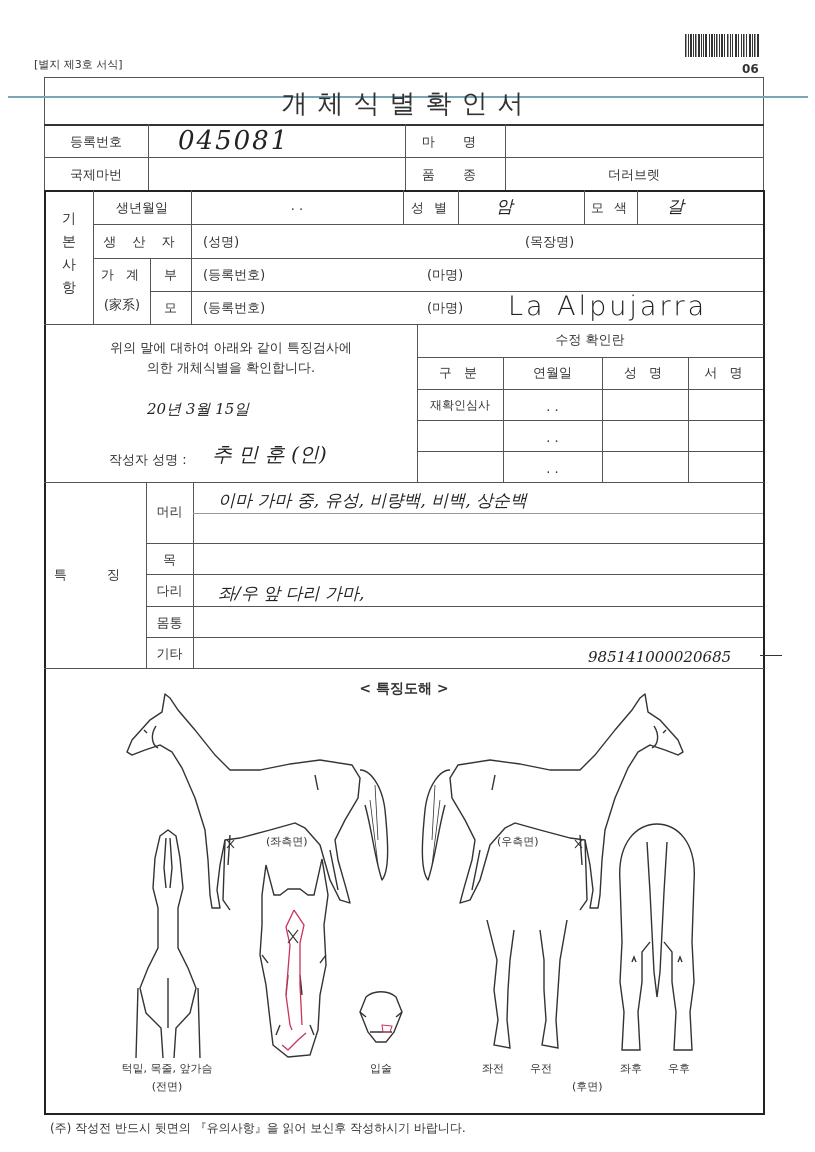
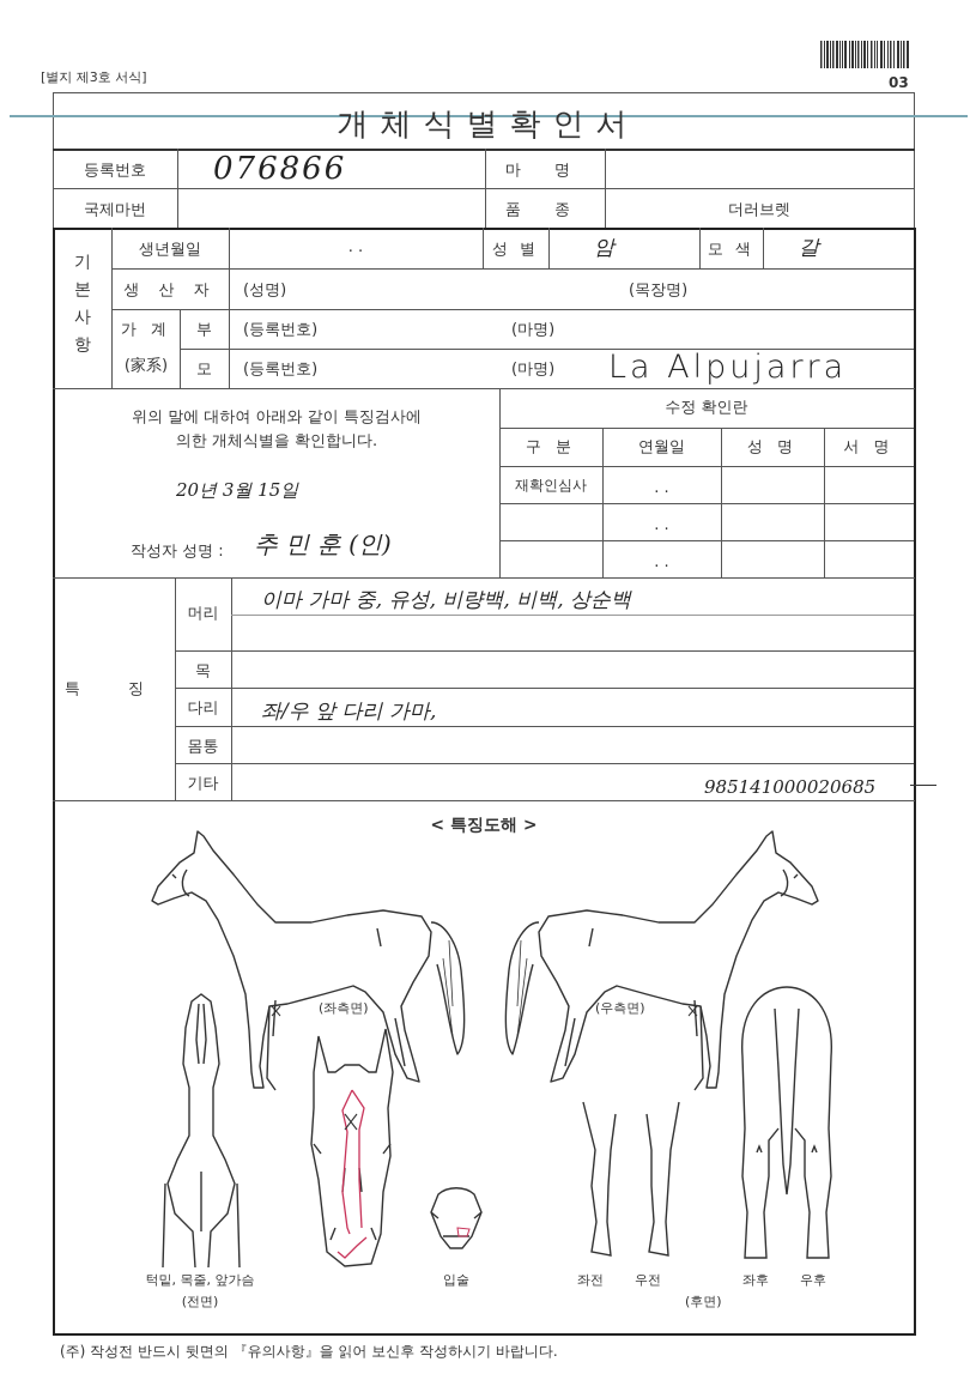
  [별지 제3호 서식]
- 06
+ 03
  개체식별확인서
  등록번호
- 045081
+ 076866
  마 명
  국제마번
  품 종
  더러브렛
  기본사항
  생년월일
  . .
  성 별
  암
  모 색
  갈
  생 산 자
  (성명)
  (목장명)
  가 계
  (家系)
  부
  모
  (등록번호)
  (마명)
  (등록번호)
  (마명)
  La Alpujarra
  위의 말에 대하여 아래와 같이 특징검사에
  의한 개체식별을 확인합니다.
  20년 3월 15일
  작성자 성명 :
  추 민 훈 (인)
  수정 확인란
  구 분
  연월일
  성 명
  서 명
  재확인심사
  . .
  . .
  . .
  특 징
  머리
  이마 가마 중, 유성, 비량백, 비백, 상순백
  목
  다리
  좌/우 앞 다리 가마,
  몸통
  기타
  985141000020685
  < 특징도해 >
  (좌측면)
  (우측면)
  턱밑, 목줄, 앞가슴
  (전면)
  입술
  좌전
  우전
  좌후
  우후
  (후면)
  (주) 작성전 반드시 뒷면의 『유의사항』을 읽어 보신후 작성하시기 바랍니다.
